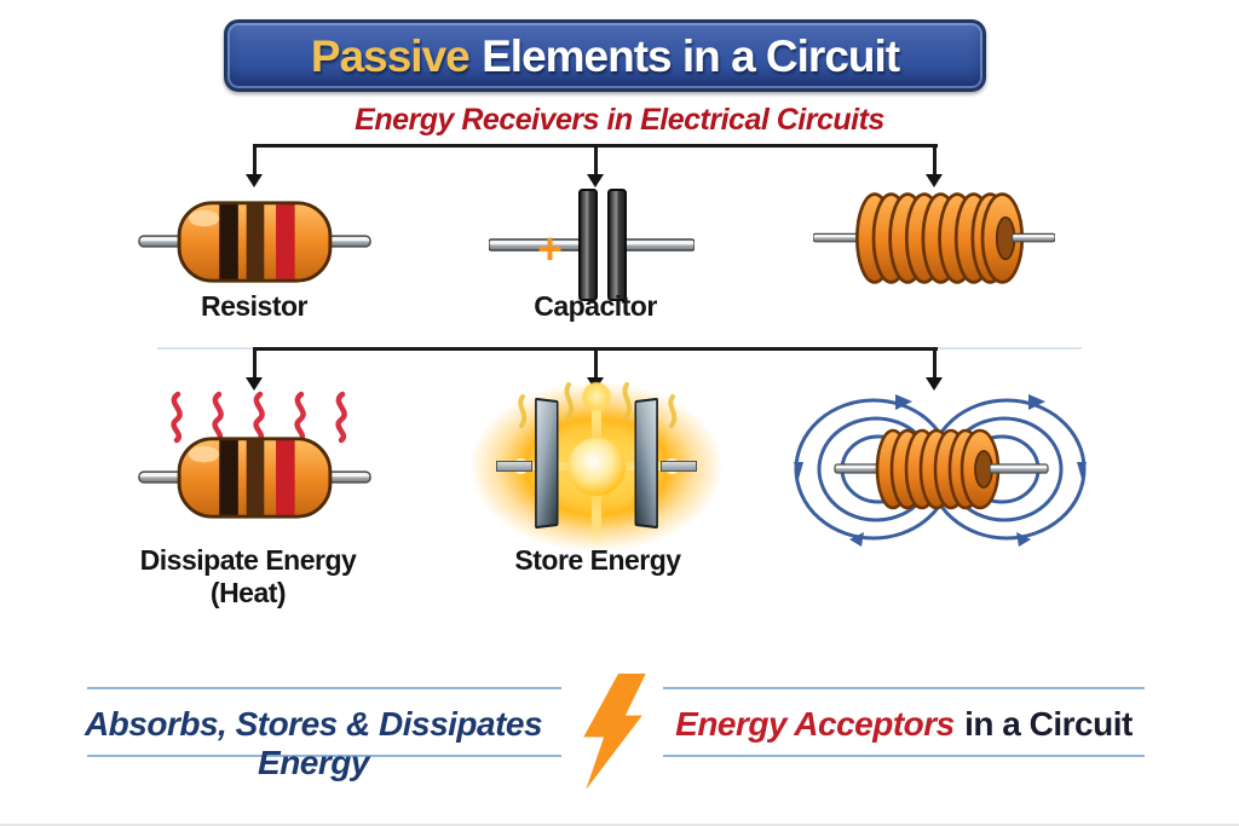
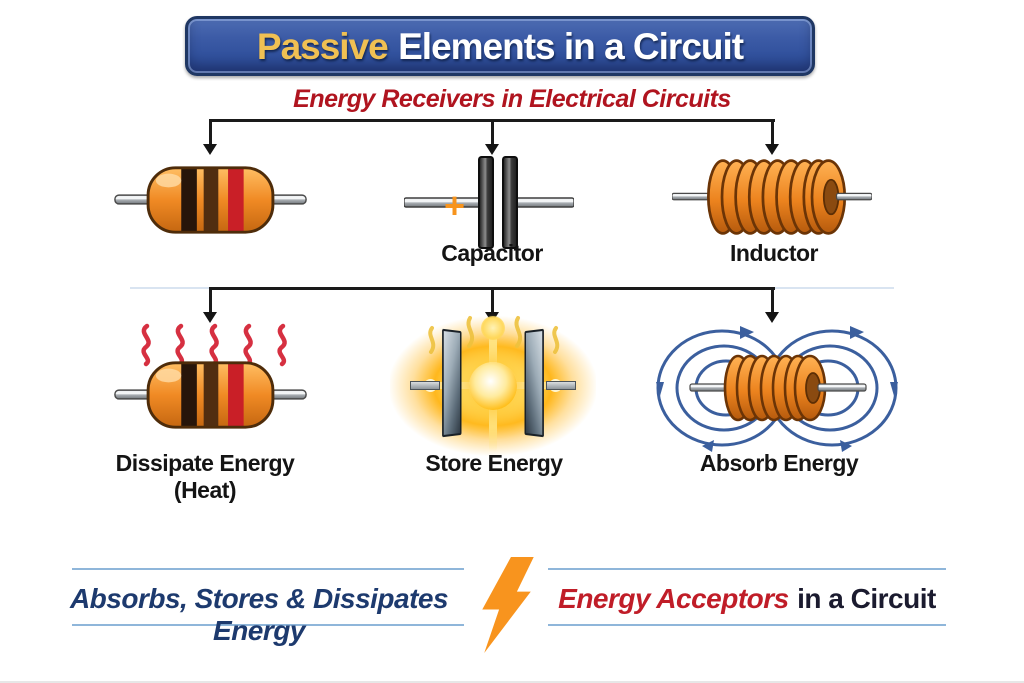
  Passive
  Elements in a Circuit
  Energy Receivers in Electrical Circuits
  +
- Resistor
  Capacitor
+ Inductor
  Dissipate Energy
  (Heat)
  Store Energy
+ Absorb Energy
  Absorbs, Stores & Dissipates Energy
  Energy Acceptors in a Circuit
